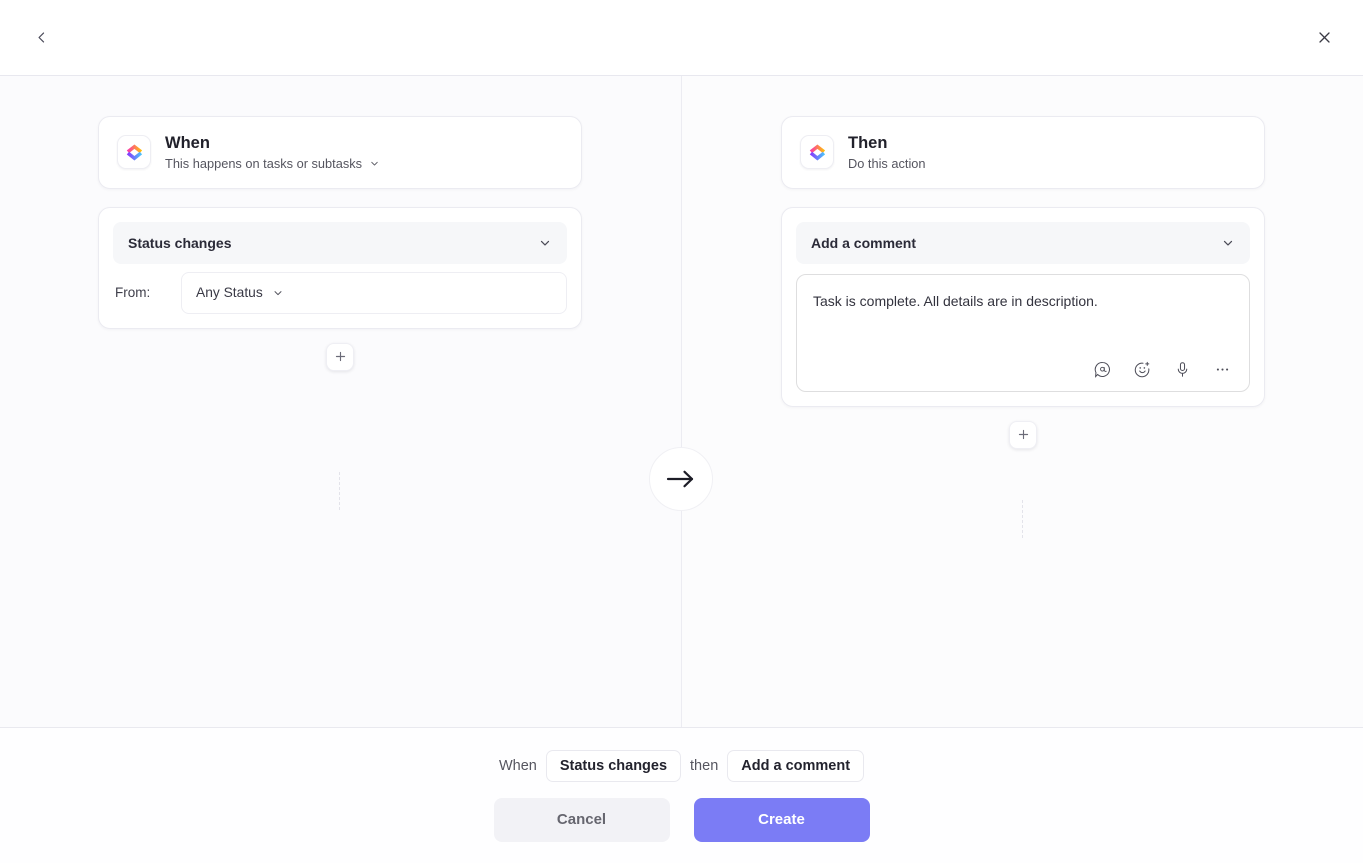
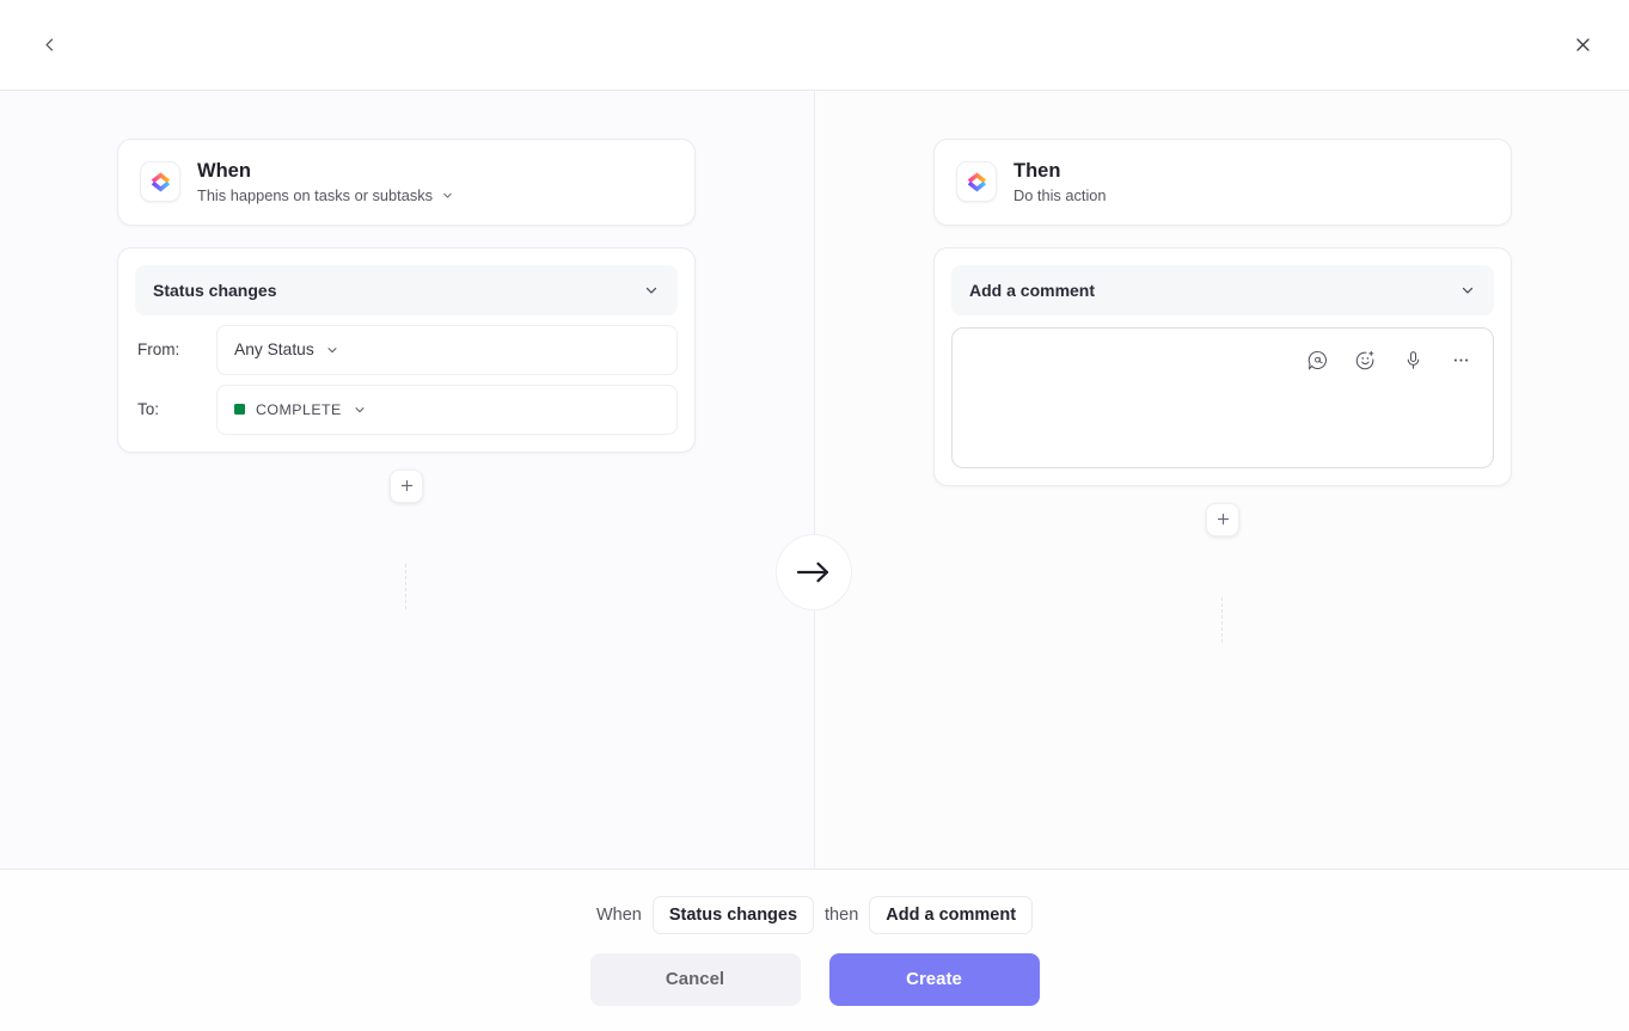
  When
  This happens on tasks or subtasks
  Status changes
  From:
  Any Status
+ To:
+ COMPLETE
  Then
  Do this action
  Add a comment
- Task is complete. All details are in description.
  When
  Status changes
  then
  Add a comment
  Cancel
  Create
